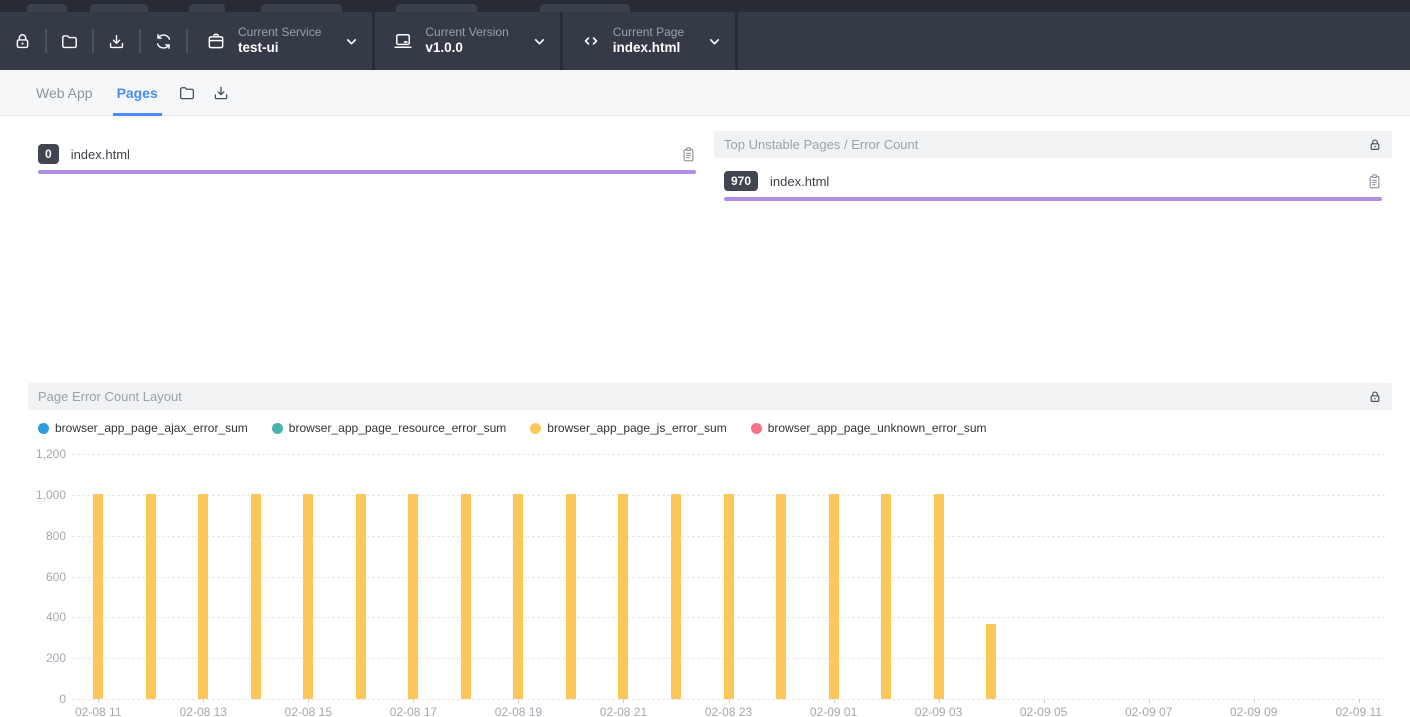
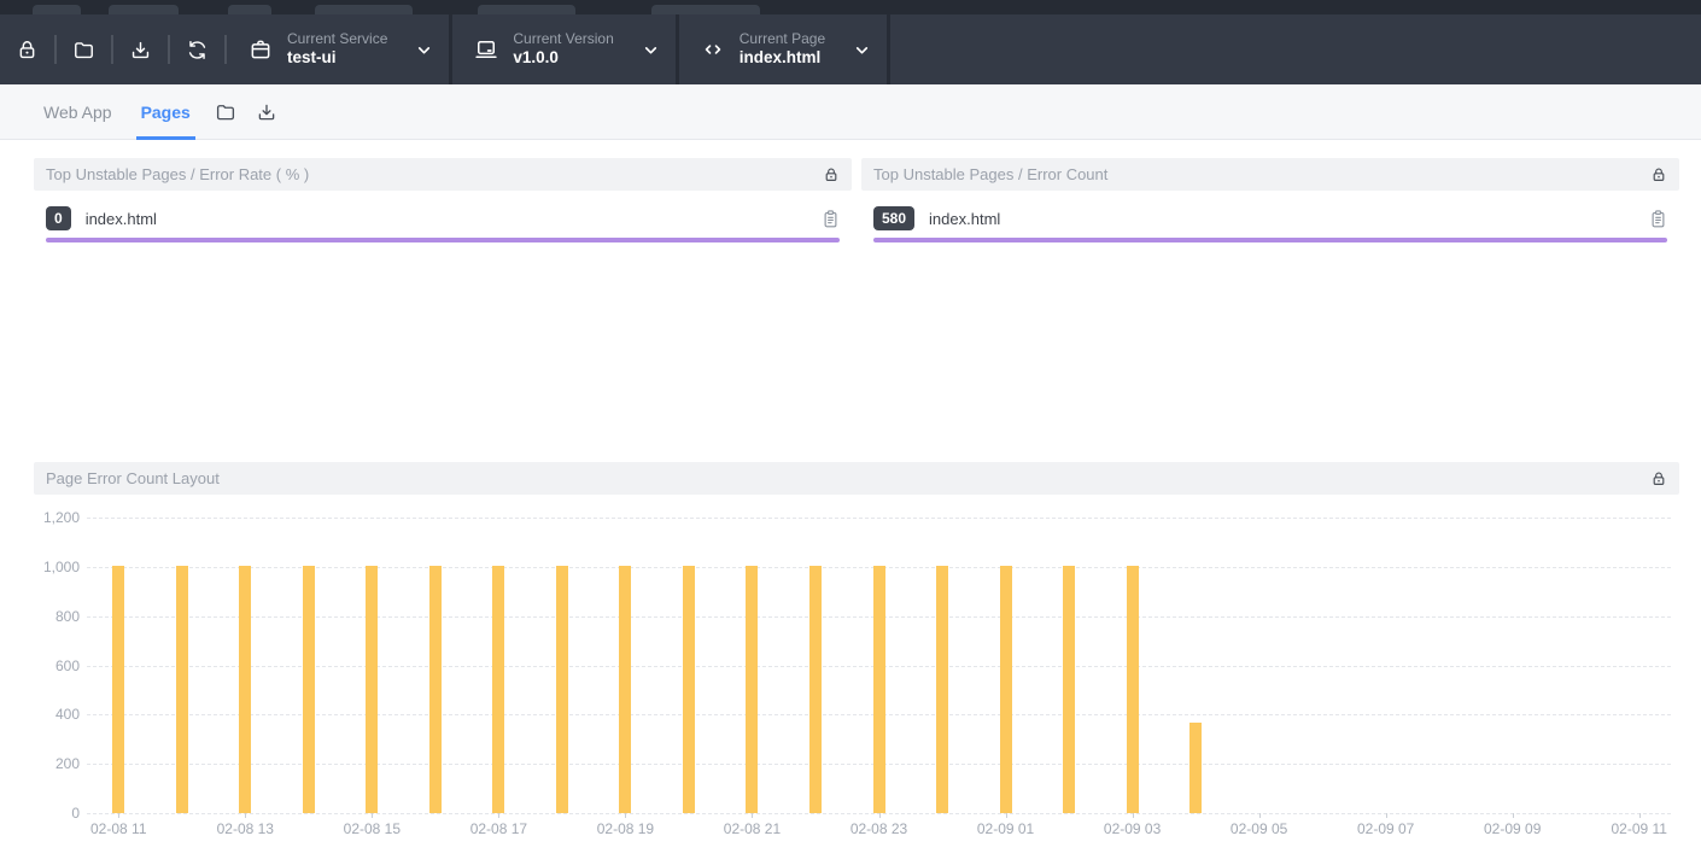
  Current Service
  test-ui
  Current Version
  v1.0.0
  Current Page
  index.html
  Web App
  Pages
+ Top Unstable Pages / Error Rate ( % )
  0
  index.html
  Top Unstable Pages / Error Count
- 970
+ 580
  index.html
  Page Error Count Layout
- browser_app_page_ajax_error_sum
- browser_app_page_resource_error_sum
- browser_app_page_js_error_sum
- browser_app_page_unknown_error_sum
  0
  200
  400
  600
  800
  1,000
  1,200
  02-08 11
  02-08 13
  02-08 15
  02-08 17
  02-08 19
  02-08 21
  02-08 23
  02-09 01
  02-09 03
  02-09 05
  02-09 07
  02-09 09
  02-09 11
